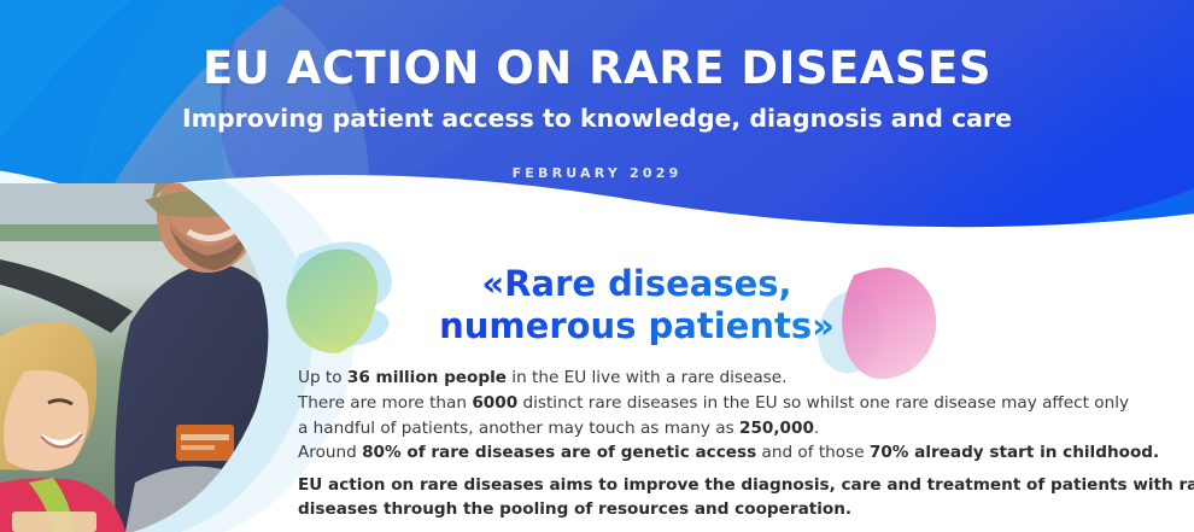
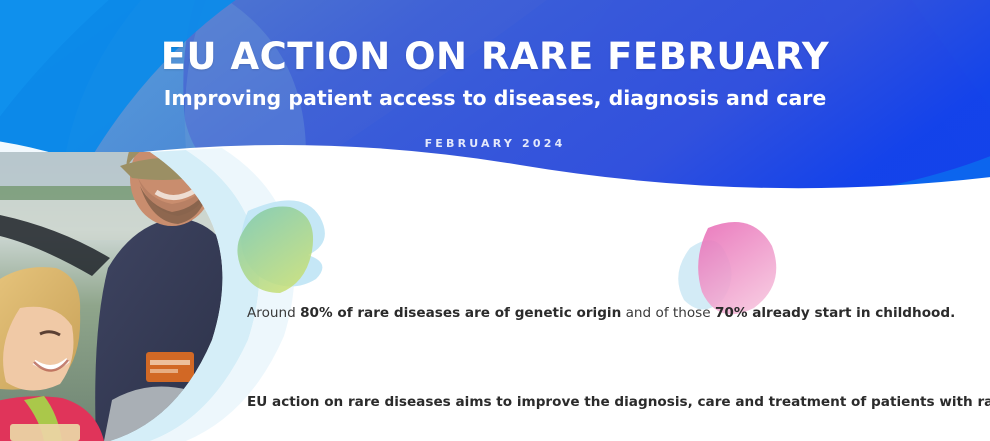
- EU ACTION ON RARE DISEASES
+ EU ACTION ON RARE FEBRUARY
- Improving patient access to knowledge, diagnosis and care
+ Improving patient access to diseases, diagnosis and care
- FEBRUARY 2029
+ FEBRUARY 2024
- «Rare diseases,
- numerous patients»
- Up to 36 million people in the EU live with a rare disease.
- There are more than 6000 distinct rare diseases in the EU so whilst one rare disease may affect only
- a handful of patients, another may touch as many as 250,000.
- Around 80% of rare diseases are of genetic access and of those 70% already start in childhood.
+ Around 80% of rare diseases are of genetic origin and of those 70% already start in childhood.
  EU action on rare diseases aims to improve the diagnosis, care and treatment of patients with ra
- diseases through the pooling of resources and cooperation.
